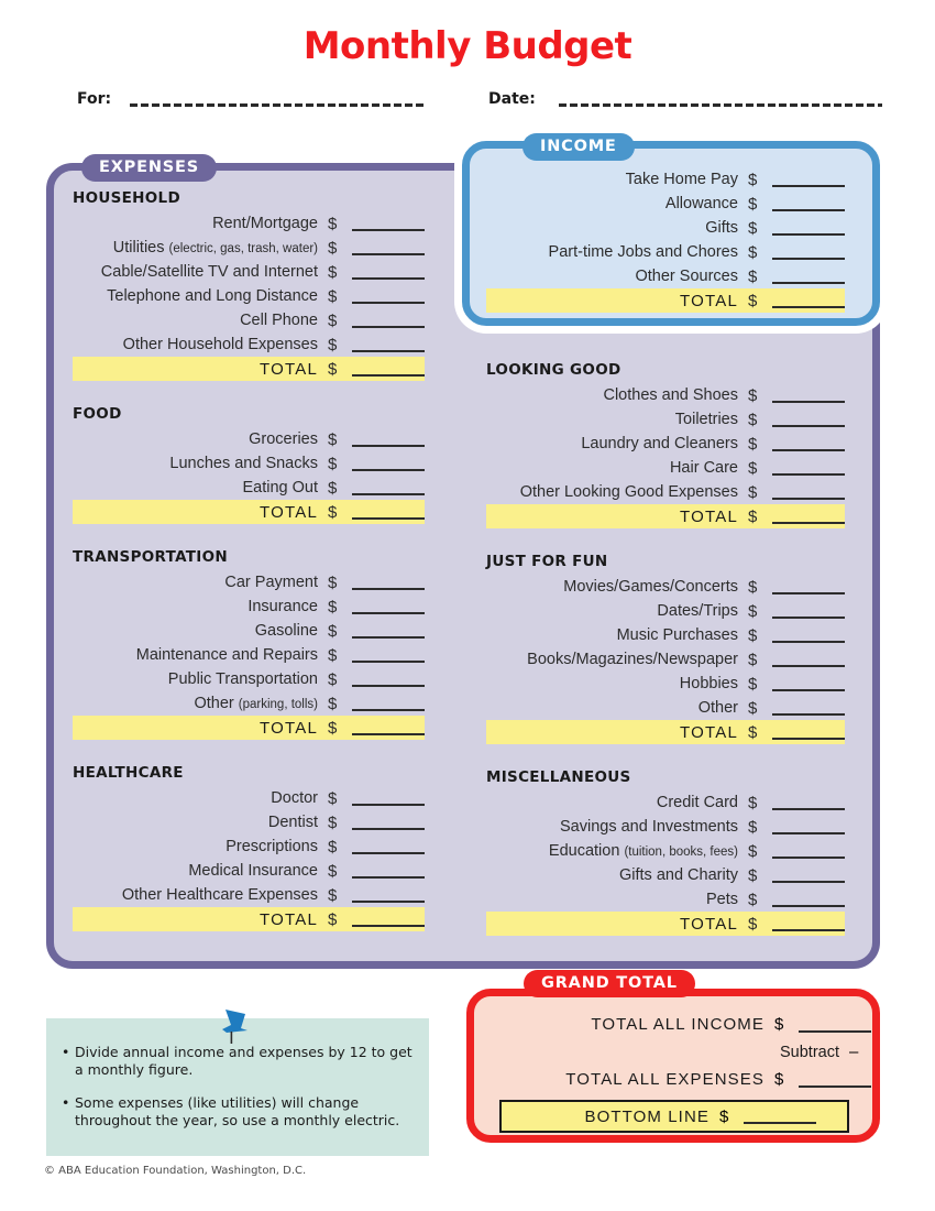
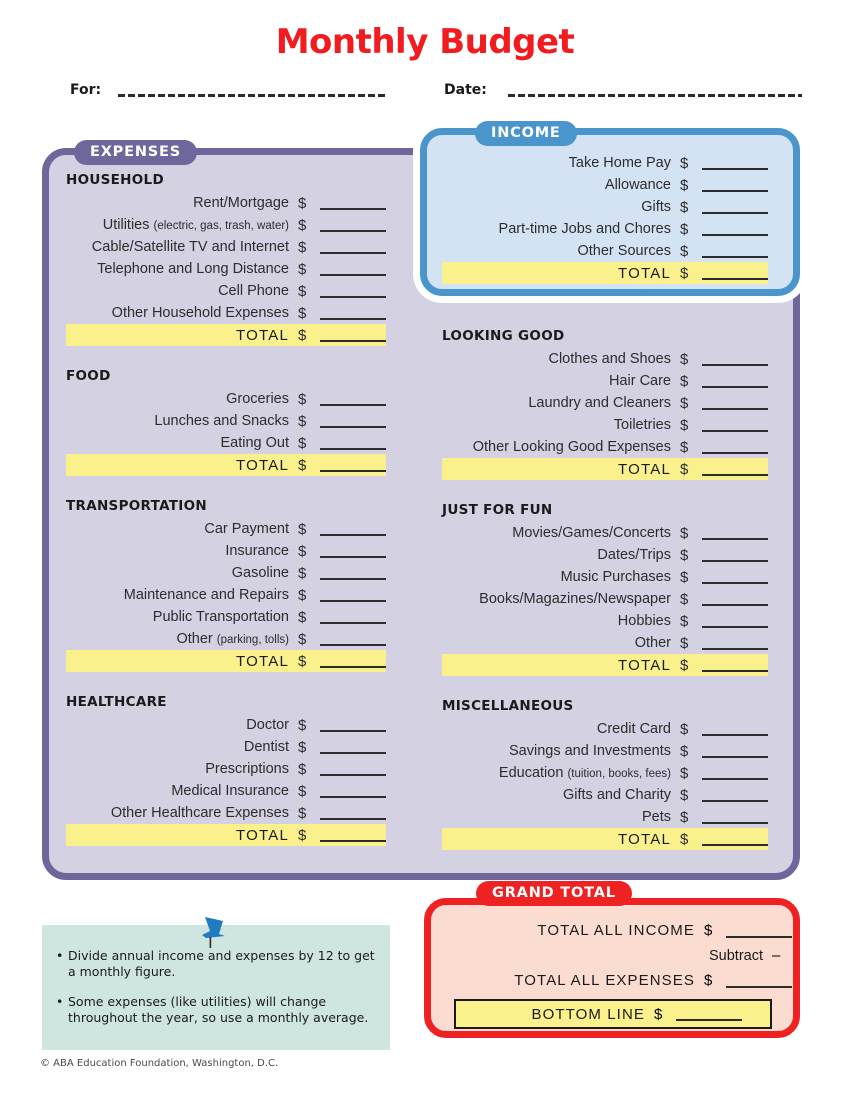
  Monthly Budget
  For:
  Date:
  EXPENSES
  HOUSEHOLD
  Rent/Mortgage
  $
  Utilities (electric, gas, trash, water)
  $
  Cable/Satellite TV and Internet
  $
  Telephone and Long Distance
  $
  Cell Phone
  $
  Other Household Expenses
  $
  TOTAL
  $
  FOOD
  Groceries
  $
  Lunches and Snacks
  $
  Eating Out
  $
  TOTAL
  $
  TRANSPORTATION
  Car Payment
  $
  Insurance
  $
  Gasoline
  $
  Maintenance and Repairs
  $
  Public Transportation
  $
  Other (parking, tolls)
  $
  TOTAL
  $
  HEALTHCARE
  Doctor
  $
  Dentist
  $
  Prescriptions
  $
  Medical Insurance
  $
  Other Healthcare Expenses
  $
  TOTAL
  $
  LOOKING GOOD
  Clothes and Shoes
  $
- Toiletries
+ Hair Care
  $
  Laundry and Cleaners
  $
- Hair Care
+ Toiletries
  $
  Other Looking Good Expenses
  $
  TOTAL
  $
  JUST FOR FUN
  Movies/Games/Concerts
  $
  Dates/Trips
  $
  Music Purchases
  $
  Books/Magazines/Newspaper
  $
  Hobbies
  $
  Other
  $
  TOTAL
  $
  MISCELLANEOUS
  Credit Card
  $
  Savings and Investments
  $
  Education (tuition, books, fees)
  $
  Gifts and Charity
  $
  Pets
  $
  TOTAL
  $
  INCOME
  Take Home Pay
  $
  Allowance
  $
  Gifts
  $
  Part-time Jobs and Chores
  $
  Other Sources
  $
  TOTAL
  $
  GRAND TOTAL
  TOTAL ALL INCOME
  $
  Subtract
  –
  TOTAL ALL EXPENSES
  $
  BOTTOM LINE
  $
  •
  Divide annual income and expenses by 12 to get a monthly figure.
  •
- Some expenses (like utilities) will change throughout the year, so use a monthly electric.
+ Some expenses (like utilities) will change throughout the year, so use a monthly average.
  © ABA Education Foundation, Washington, D.C.
